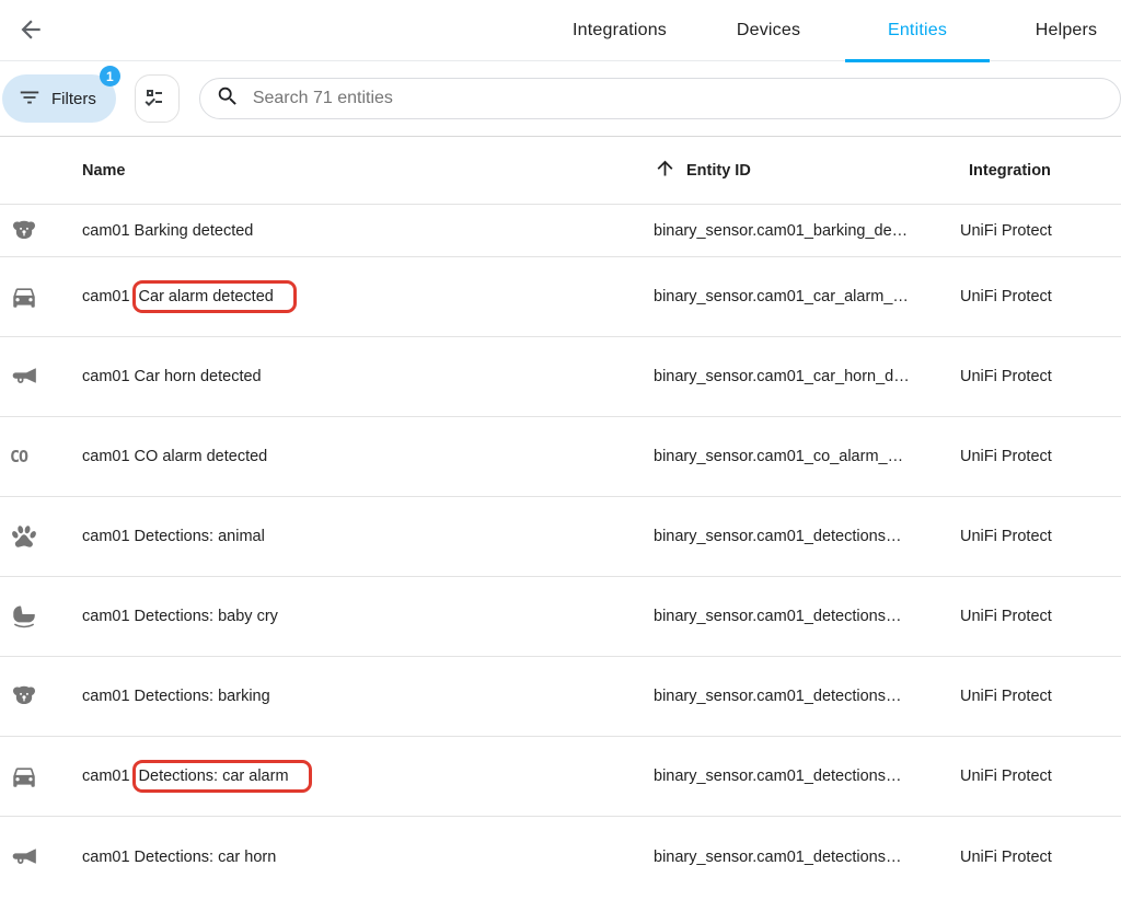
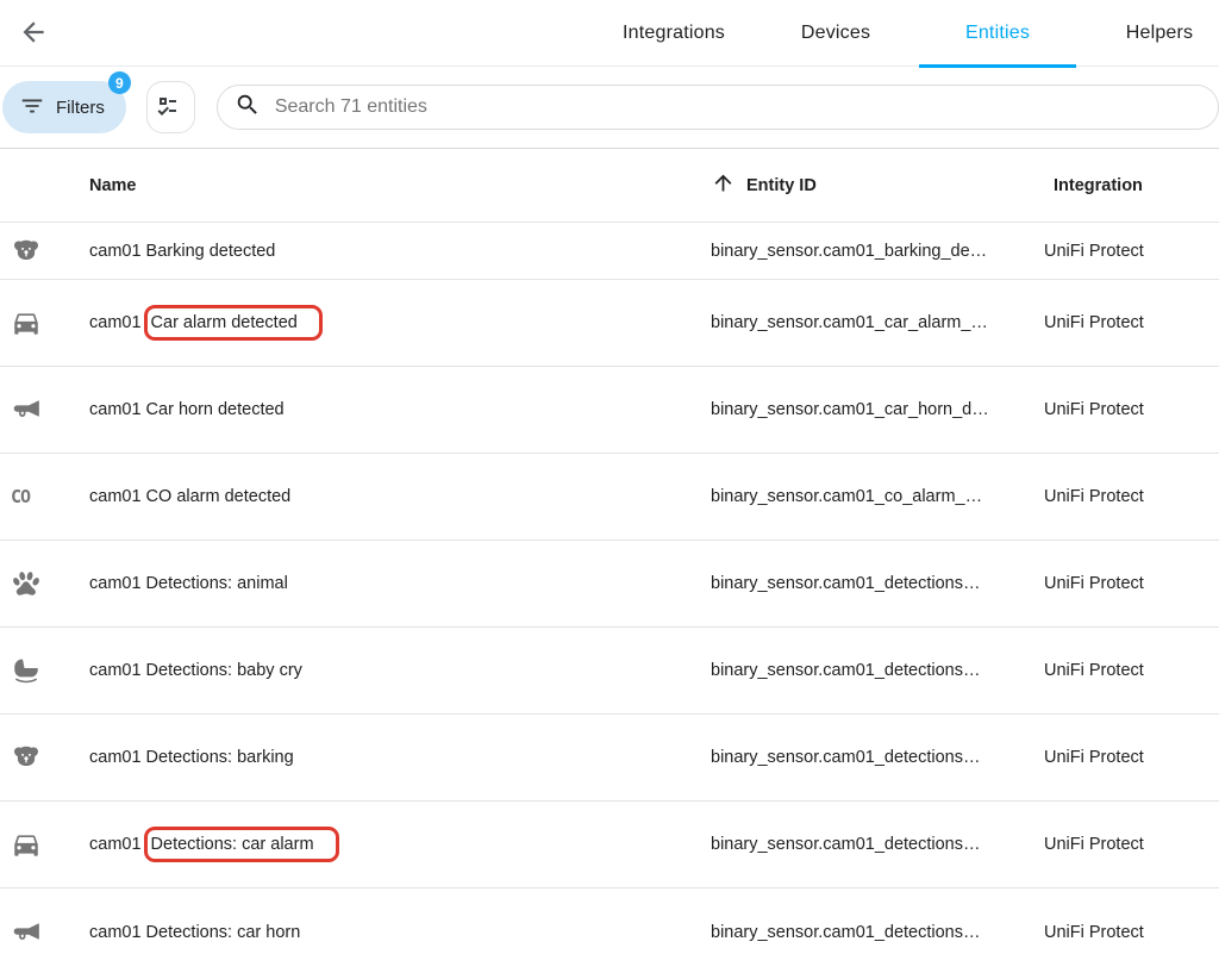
  Integrations
  Devices
  Entities
  Helpers
  Filters
- 1
+ 9
  Search 71 entities
  Name
  Entity ID
  Integration
  cam01 Barking detected
  binary_sensor.cam01_barking_de…
  UniFi Protect
  cam01
  Car alarm detected
  binary_sensor.cam01_car_alarm_…
  UniFi Protect
  cam01 Car horn detected
  binary_sensor.cam01_car_horn_d…
  UniFi Protect
  CO
  cam01 CO alarm detected
  binary_sensor.cam01_co_alarm_…
  UniFi Protect
  cam01 Detections: animal
  binary_sensor.cam01_detections…
  UniFi Protect
  cam01 Detections: baby cry
  binary_sensor.cam01_detections…
  UniFi Protect
  cam01 Detections: barking
  binary_sensor.cam01_detections…
  UniFi Protect
  cam01
  Detections: car alarm
  binary_sensor.cam01_detections…
  UniFi Protect
  cam01 Detections: car horn
  binary_sensor.cam01_detections…
  UniFi Protect
